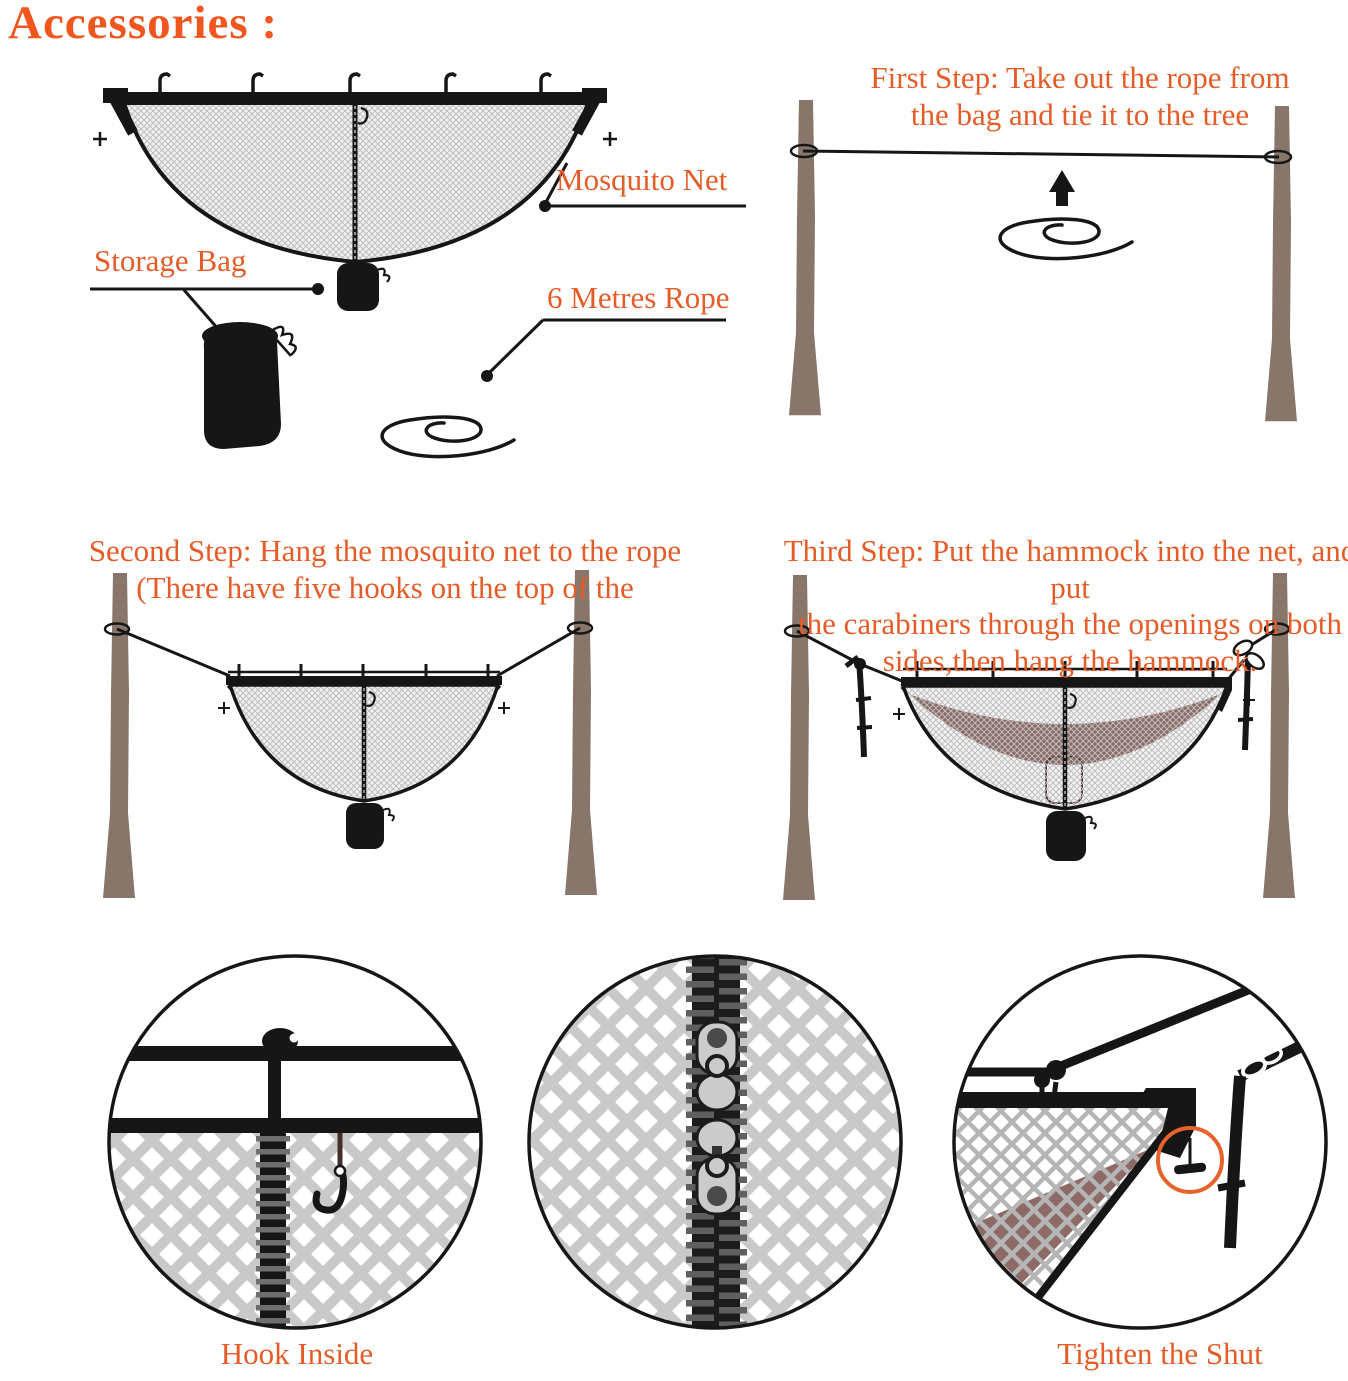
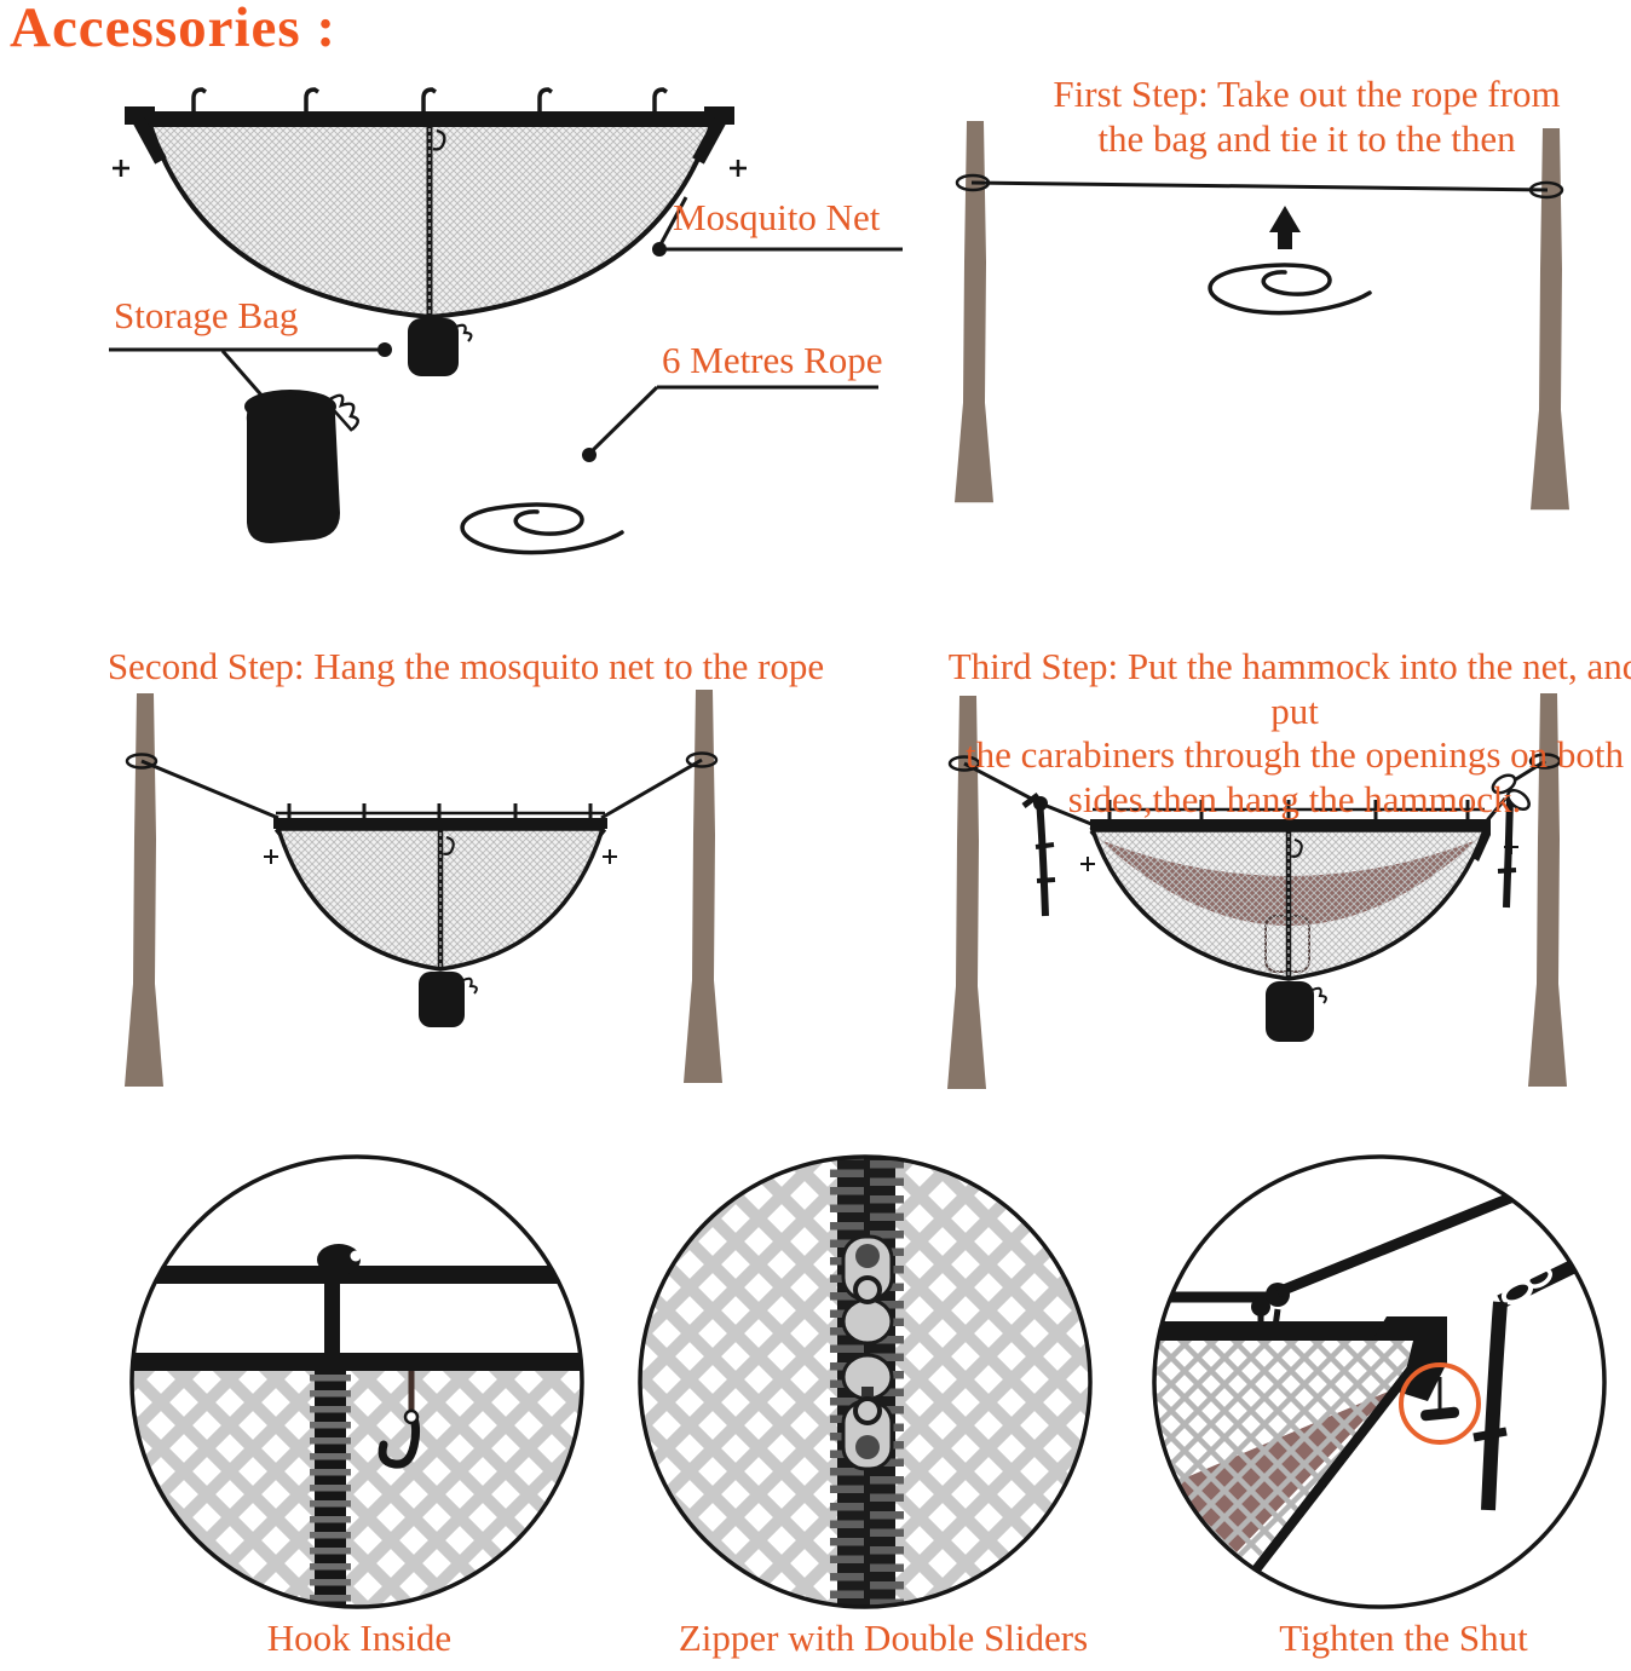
  Accessories :
  Mosquito Net
  Storage Bag
  6 Metres Rope
  First Step: Take out the rope from
- the bag and tie it to the tree
+ the bag and tie it to the then
  Second Step: Hang the mosquito net to the rope
- (There have five hooks on the top of the
  Third Step: Put the hammock into the net, an put
  the carabiners through the openings on both
  sides,then hang the hammock.
  Hook Inside
+ Zipper with Double Sliders
  Tighten the Shut
